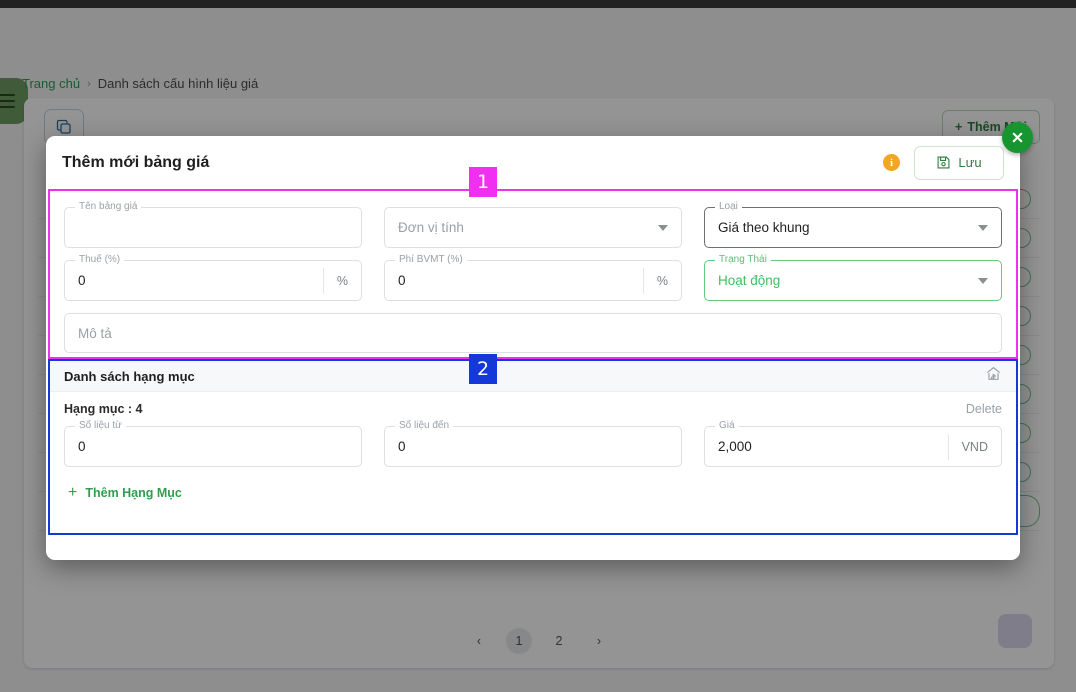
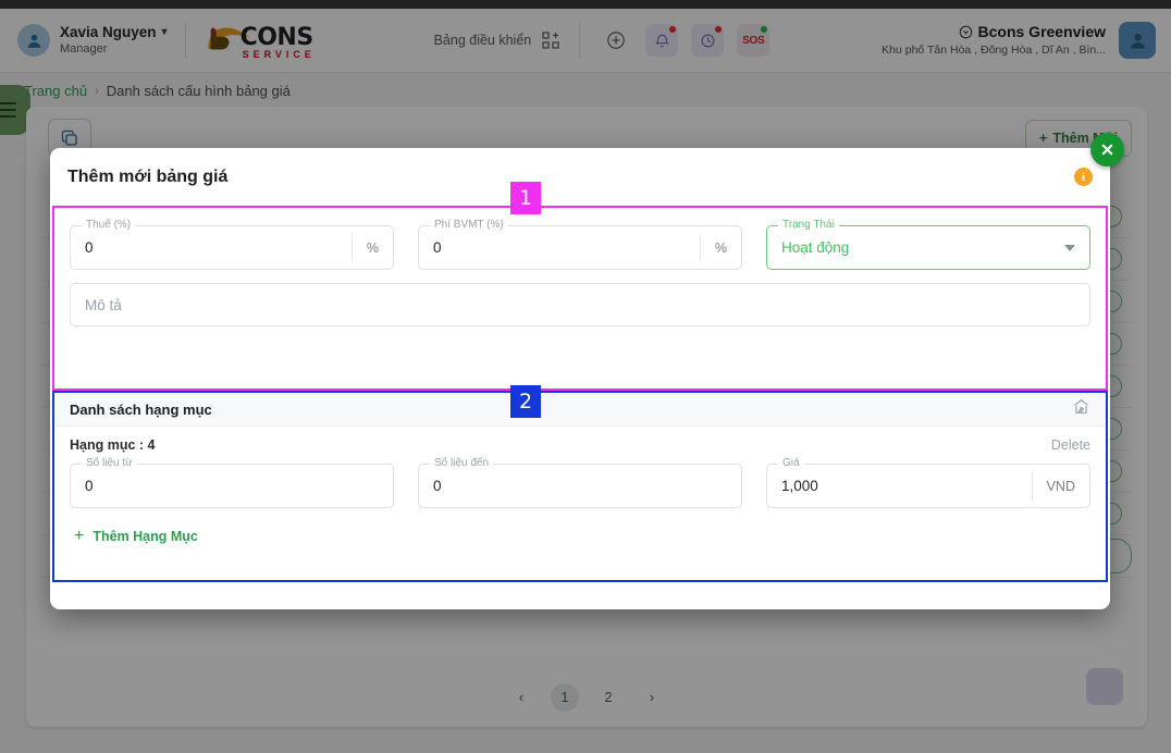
+ Xavia Nguyen
+ ▾
+ Manager
+ CONS
+ SERVICE
+ Bảng điều khiển
+ SOS
+ Bcons Greenview
+ Khu phố Tân Hòa , Đông Hòa , Dĩ An , Bìn...
  Trang chủ
  ›
- Danh sách cấu hình liệu giá
+ Danh sách cấu hình bảng giá
  +
  ‹
  1
  2
  ›
  Thêm mới bảng giá
  i
- Lưu
- Tên bảng giá
- Đơn vị tính
- Loại
- Giá theo khung
  Thuế (%)
  0
  %
  Phí BVMT (%)
  0
  %
  Trạng Thái
  Hoạt động
  Mô tả
  Danh sách hạng mục
  Hạng mục : 4
  Delete
  Số liệu từ
  0
  Số liệu đến
  0
  Giá
- 2,000
+ 1,000
  VND
  +
  Thêm Hạng Mục
  1
  2
